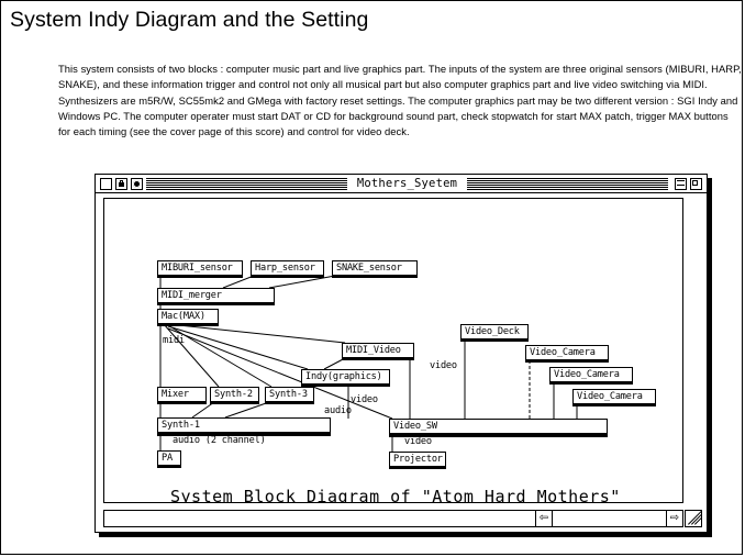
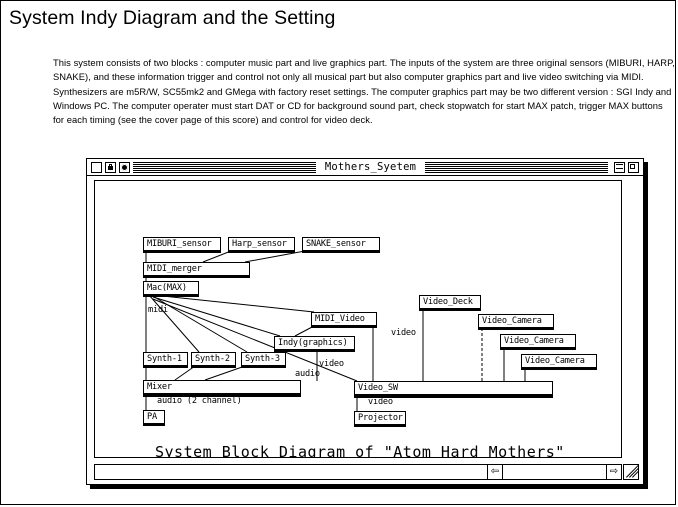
  System Indy Diagram and the Setting
  This system consists of two blocks : computer music part and live graphics part. The inputs of the system are three original sensors (MIBURI, HARP, SNAKE), and these information trigger and control not only all musical part but also computer graphics part and live video switching via MIDI. Synthesizers are m5R/W, SC55mk2 and GMega with factory reset settings. The computer graphics part may be two different version : SGI Indy and Windows PC. The computer operater must start DAT or CD for background sound part, check stopwatch for start MAX patch, trigger MAX buttons for each timing (see the cover page of this score) and control for video deck.
  Mothers_Syetem
  MIBURI_sensor
  Harp_sensor
  SNAKE_sensor
  MIDI_merger
  Mac(MAX)
- Mixer
+ Synth-1
  Synth-2
  Synth-3
- Synth-1
+ Mixer
  PA
  MIDI_Video
  Indy(graphics)
  Video_Deck
  Video_Camera
  Video_Camera
  Video_Camera
  Video_SW
  Projector
  midi
  audio
  audio (2 channel)
  video
  video
  video
  System Block Diagram of "Atom Hard Mothers"
  ⇦
  ⇨
